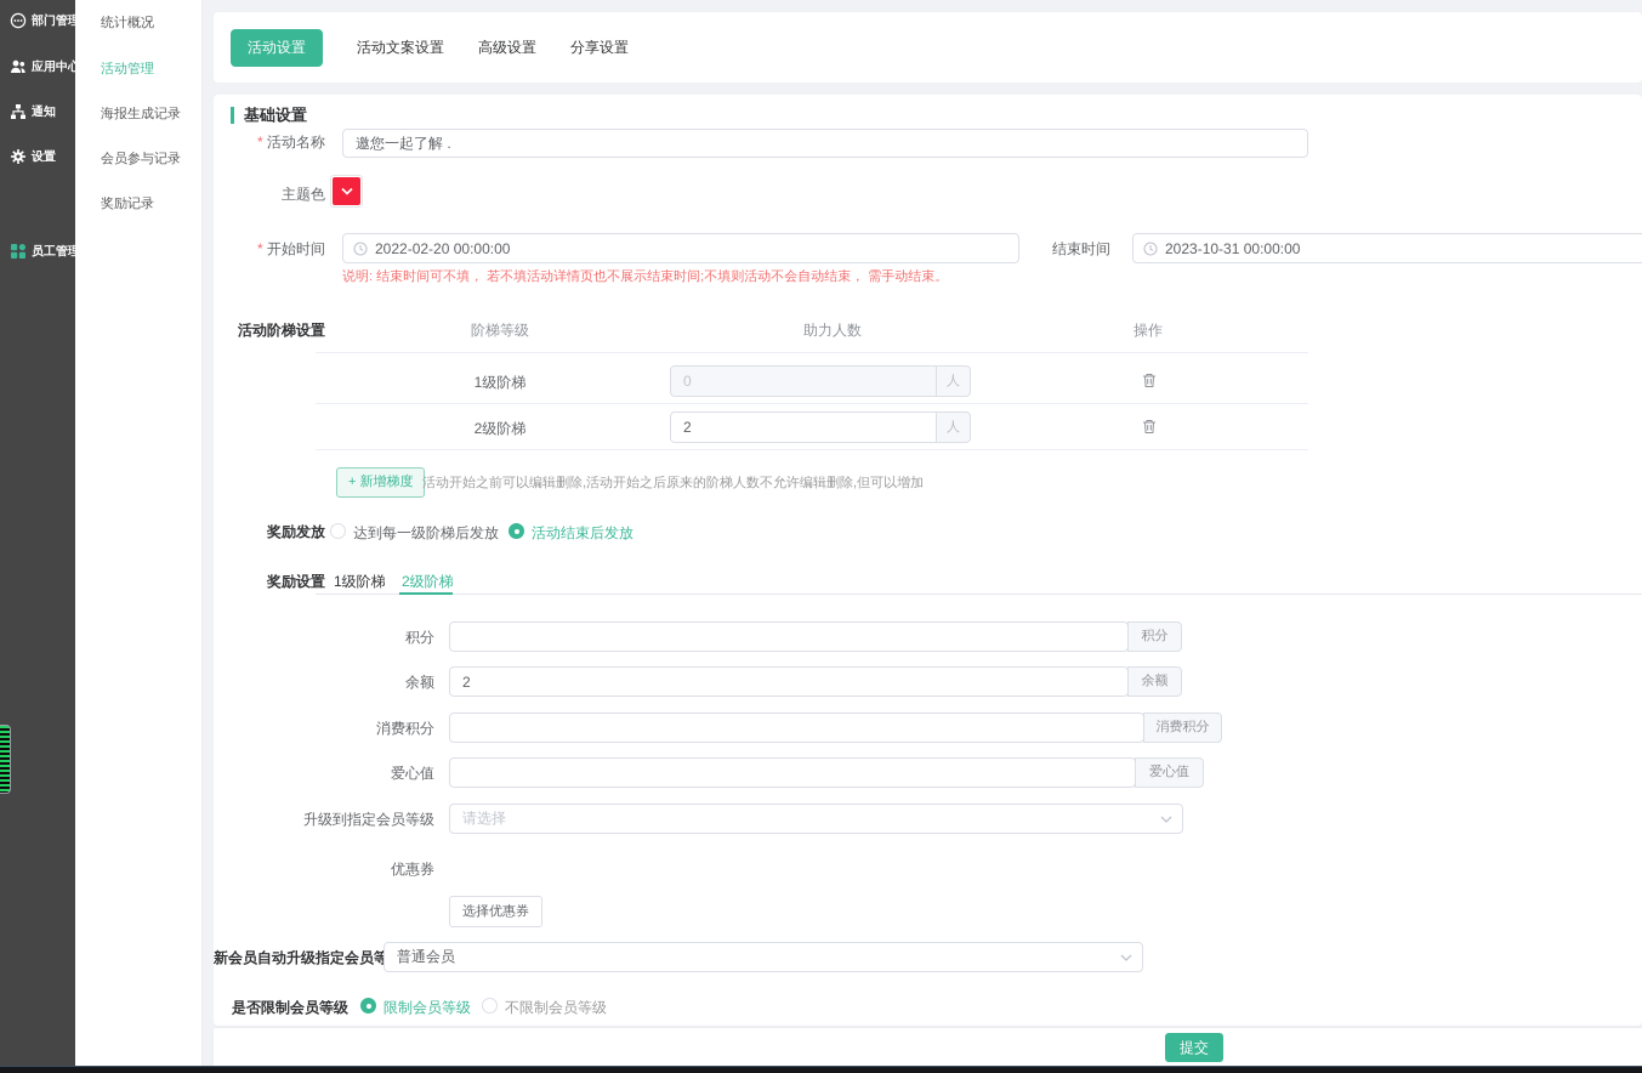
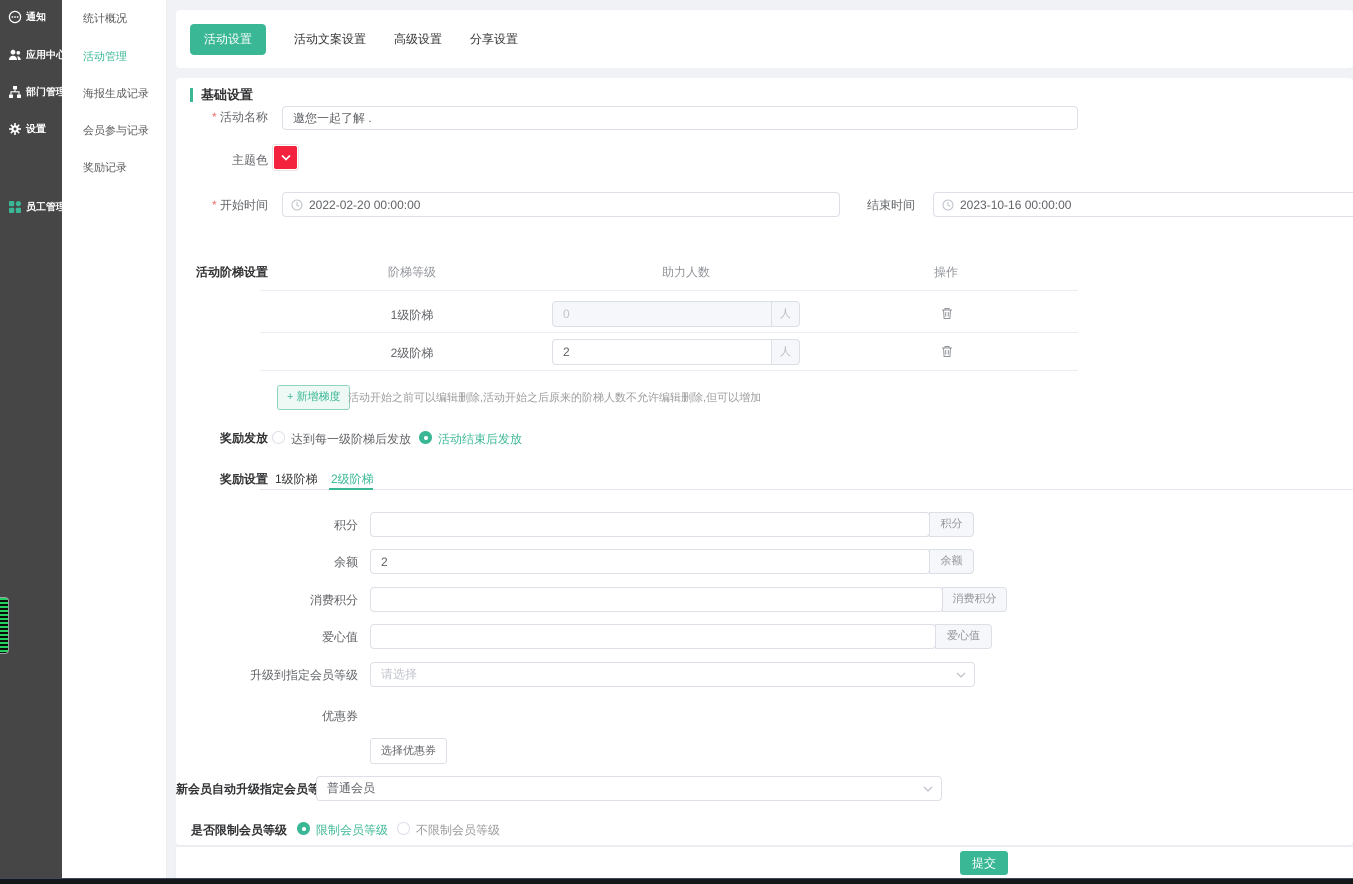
- 部门管理
+ 通知
  应用中心
- 通知
+ 部门管理
  设置
  员工管理
  统计概况
  活动管理
  海报生成记录
  会员参与记录
  奖励记录
  活动设置
  活动文案设置
  高级设置
  分享设置
  基础设置
  活动名称
  邀您一起了解 .
  主题色
  开始时间
  2022-02-20 00:00:00
  结束时间
- 2023-10-31 00:00:00
+ 2023-10-16 00:00:00
- 说明: 结束时间可不填， 若不填活动详情页也不展示结束时间;不填则活动不会自动结束， 需手动结束。
  活动阶梯设置
  阶梯等级
  助力人数
  操作
  1级阶梯
  0
  人
  2级阶梯
  2
  人
  + 新增梯度
  活动开始之前可以编辑删除,活动开始之后原来的阶梯人数不允许编辑删除,但可以增加
  奖励发放
  达到每一级阶梯后发放
  活动结束后发放
  奖励设置
  1级阶梯
  2级阶梯
  积分
  积分
  余额
  2
  余额
  消费积分
  消费积分
  爱心值
  爱心值
  升级到指定会员等级
  请选择
  优惠券
  选择优惠券
  新会员自动升级指定会员等
  普通会员
  是否限制会员等级
  限制会员等级
  不限制会员等级
  提交
